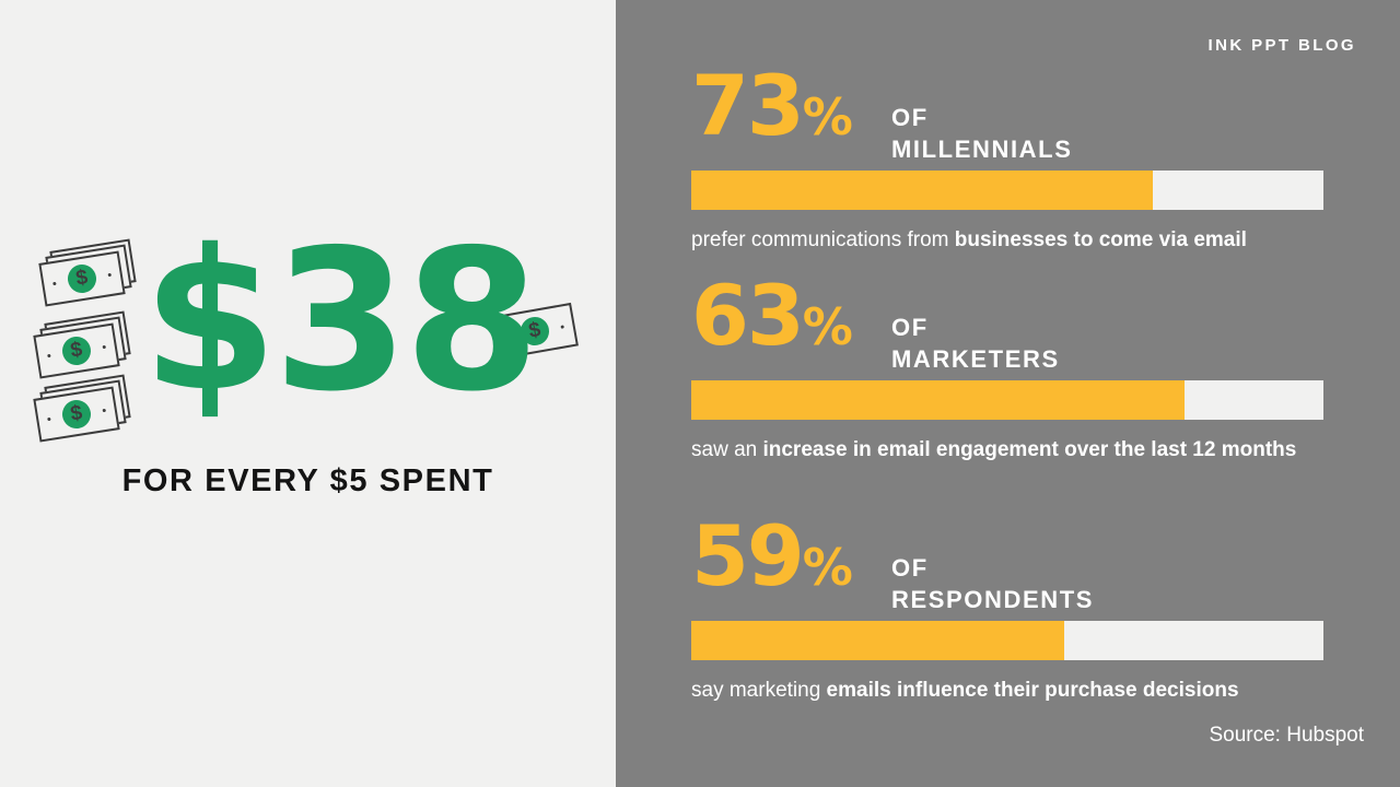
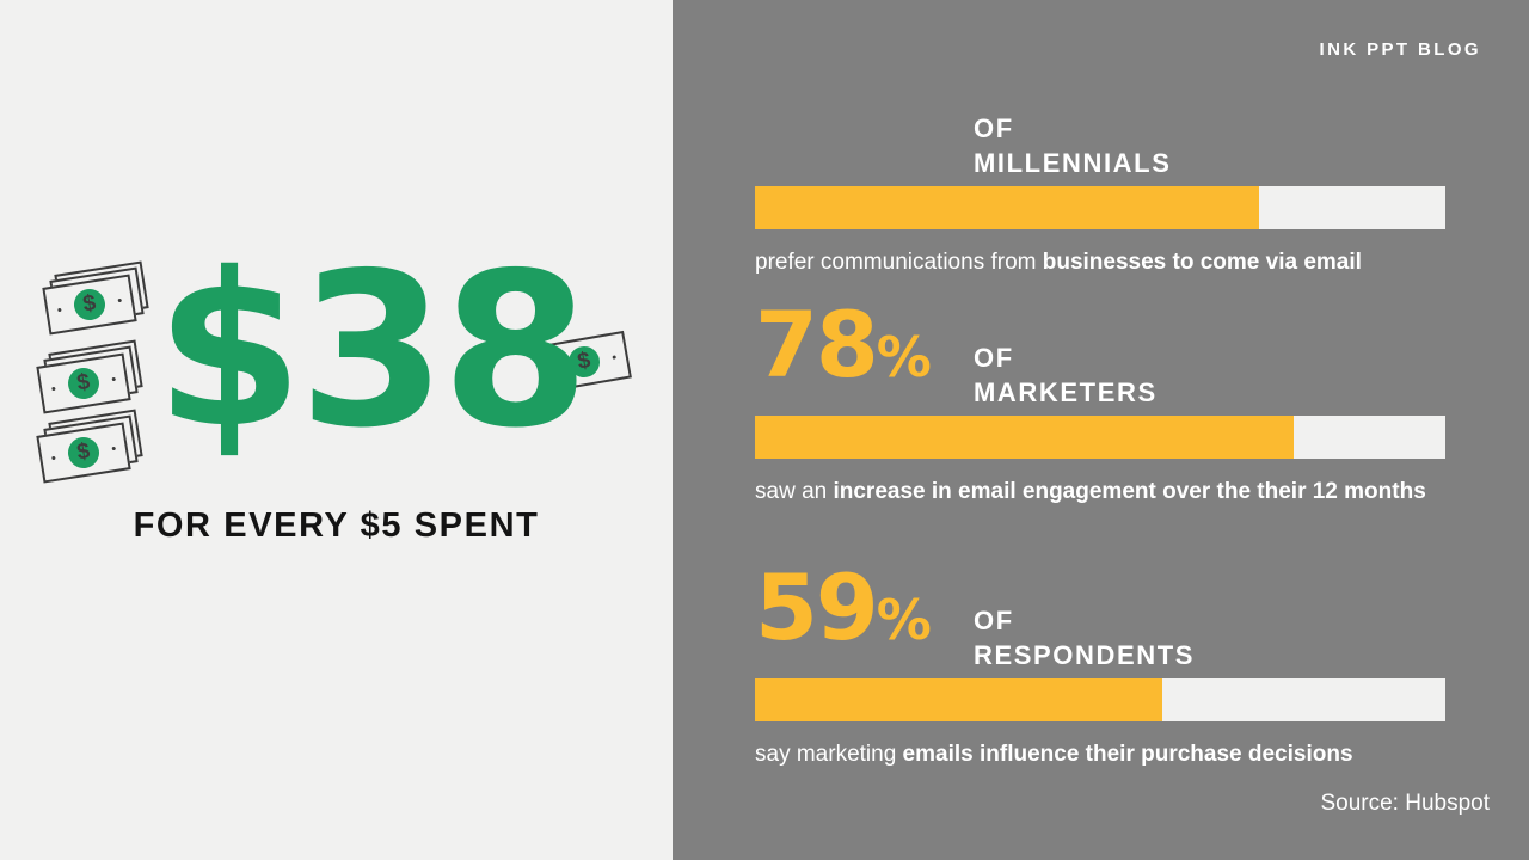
  $38
  FOR EVERY $5 SPENT
  INK PPT BLOG
- 73%
  OF
  MILLENNIALS
  prefer communications from businesses to come via email
- 63%
+ 78%
  OF
  MARKETERS
- saw an increase in email engagement over the last 12 months
+ saw an increase in email engagement over the their 12 months
  59%
  OF
  RESPONDENTS
  say marketing emails influence their purchase decisions
  Source: Hubspot
